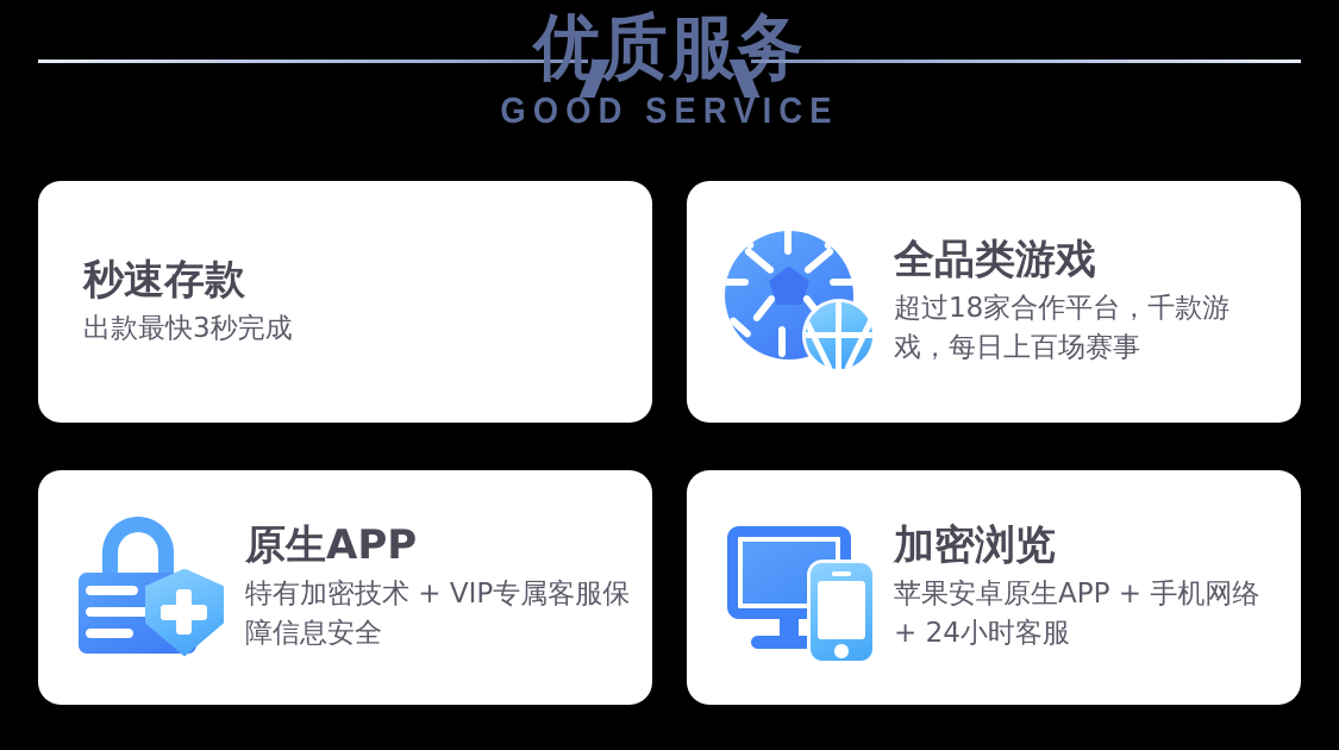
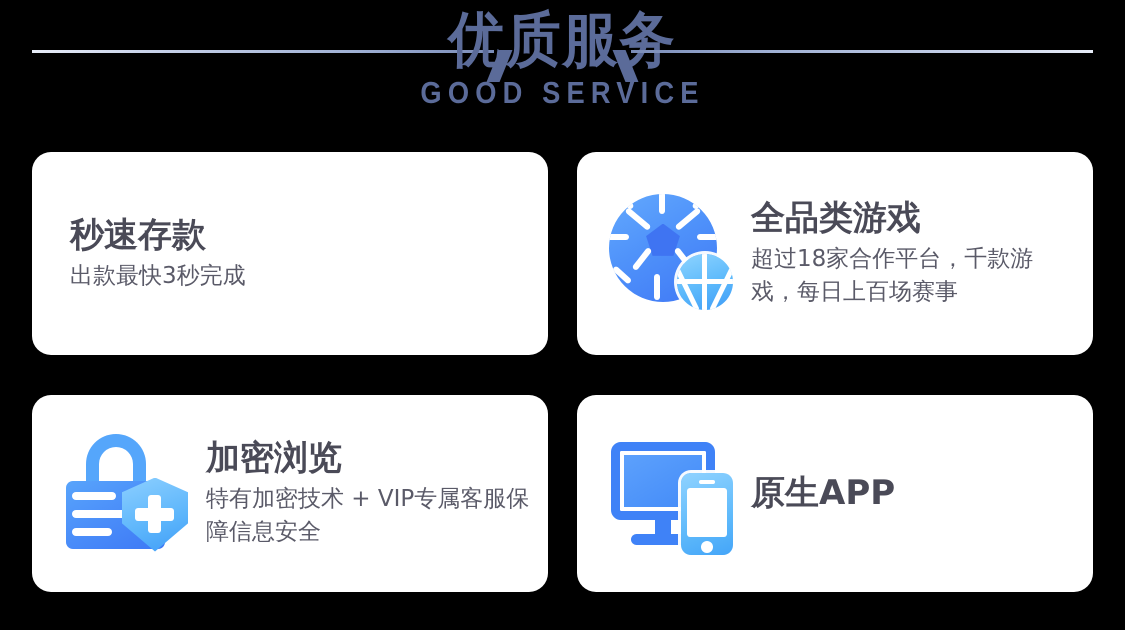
  优质服务
  GOOD SERVICE
  秒速存款
  出款最快3秒完成
  全品类游戏
  超过18家合作平台，千款游戏，每日上百场赛事
- 原生APP
+ 加密浏览
  特有加密技术 + VIP专属客服保障信息安全
- 加密浏览
+ 原生APP
- 苹果安卓原生APP + 手机网络 + 24小时客服
